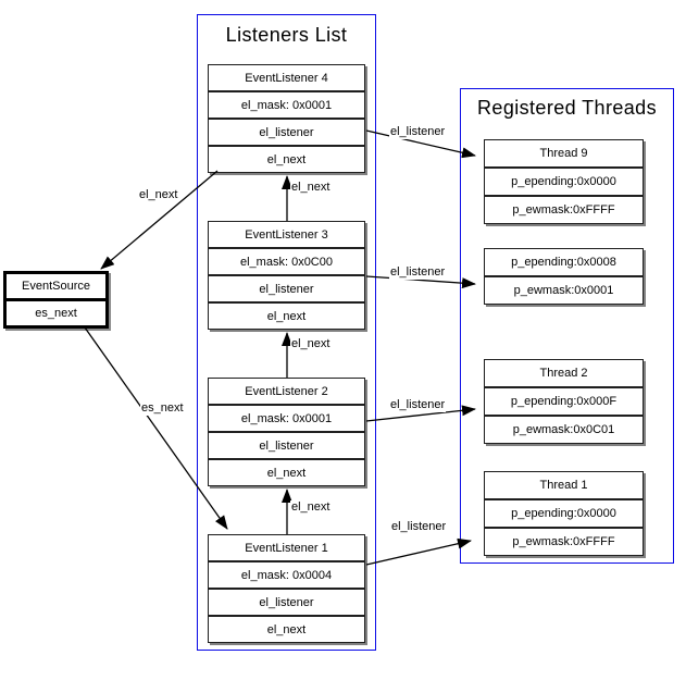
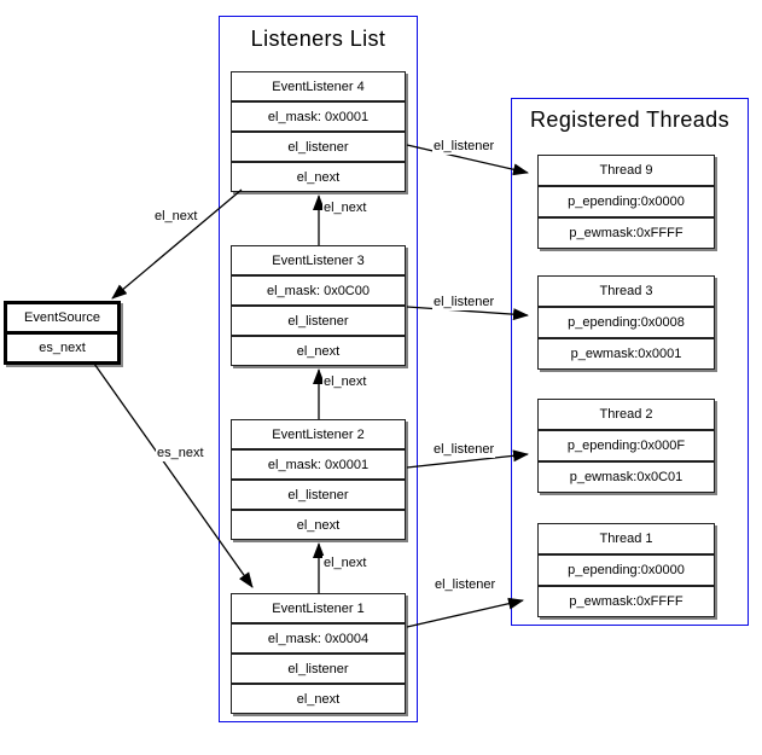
  Listeners List
  Registered Threads
  EventSource
  es_next
  EventListener 4
  el_mask: 0x0001
  el_listener
  el_next
  EventListener 3
  el_mask: 0x0C00
  el_listener
  el_next
  EventListener 2
  el_mask: 0x0001
  el_listener
  el_next
  EventListener 1
  el_mask: 0x0004
  el_listener
  el_next
  Thread 9
  p_epending:0x0000
  p_ewmask:0xFFFF
+ Thread 3
  p_epending:0x0008
  p_ewmask:0x0001
  Thread 2
  p_epending:0x000F
  p_ewmask:0x0C01
  Thread 1
  p_epending:0x0000
  p_ewmask:0xFFFF
  el_next
  es_next
  el_next
  el_next
  el_next
  el_listener
  el_listener
  el_listener
  el_listener
